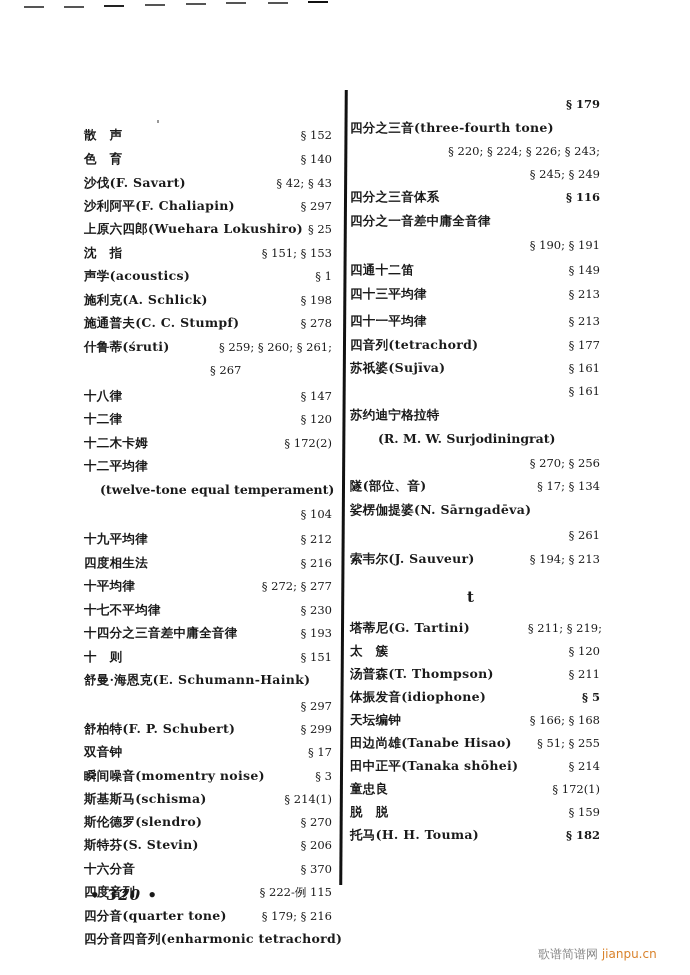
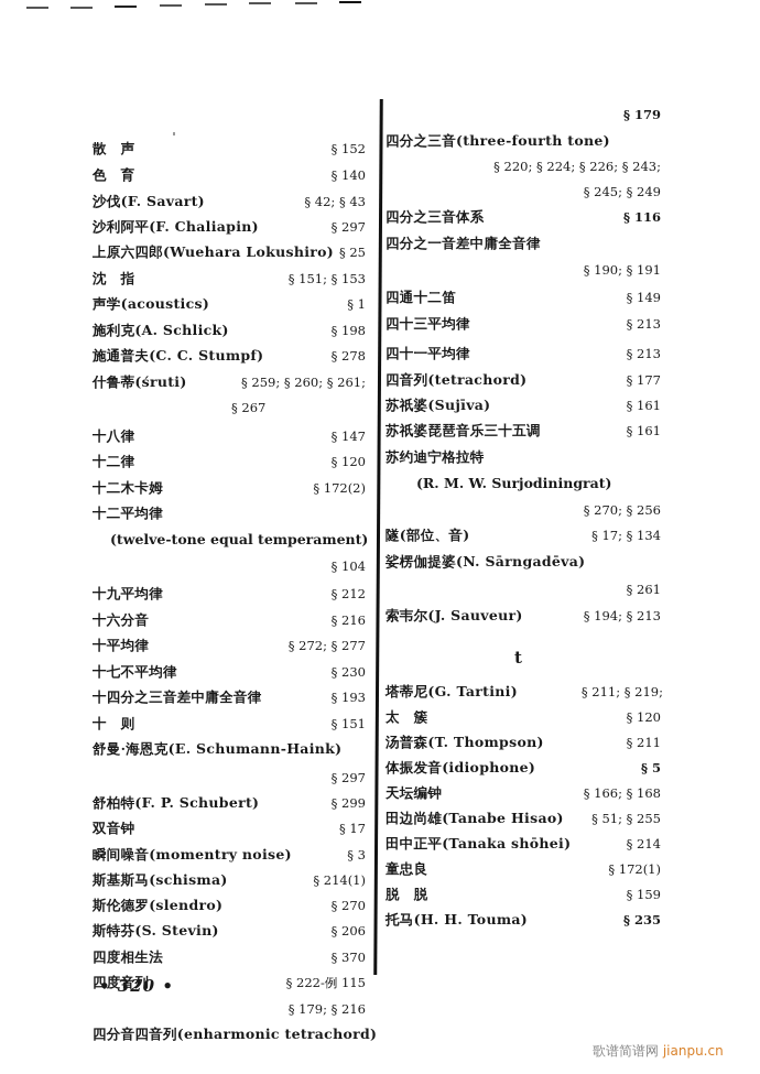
  散 声
  § 152
  色 育
  § 140
  沙伐(F. Savart)
  § 42; § 43
  沙利阿平(F. Chaliapin)
  § 297
  上原六四郎(Wuehara Lokushiro)
  § 25
  沈 指
  § 151; § 153
  声学(acoustics)
  § 1
  施利克(A. Schlick)
  § 198
  施通普夫(C. C. Stumpf)
  § 278
  什鲁蒂(śruti)
  § 259; § 260; § 261;
  § 267
  十八律
  § 147
  十二律
  § 120
  十二木卡姆
  § 172(2)
  十二平均律
  (twelve-tone equal temperament)
  § 104
  十九平均律
  § 212
- 四度相生法
+ 十六分音
  § 216
  十平均律
  § 272; § 277
  十七不平均律
  § 230
  十四分之三音差中庸全音律
  § 193
  十 则
  § 151
  舒曼·海恩克(E. Schumann-Haink)
  § 297
  舒柏特(F. P. Schubert)
  § 299
  双音钟
  § 17
  瞬间噪音(momentry noise)
  § 3
  斯基斯马(schisma)
  § 214(1)
  斯伦德罗(slendro)
  § 270
  斯特芬(S. Stevin)
  § 206
- 十六分音
+ 四度相生法
  § 370
  四度音列
  § 222-例 115
- 四分音(quarter tone)
  § 179; § 216
  四分音四音列(enharmonic tetrachord)
  § 179
  四分之三音(three-fourth tone)
  § 220; § 224; § 226; § 243;
  § 245; § 249
  四分之三音体系
  § 116
  四分之一音差中庸全音律
  § 190; § 191
  四通十二笛
  § 149
  四十三平均律
  § 213
  四十一平均律
  § 213
  四音列(tetrachord)
  § 177
  苏祇婆(Sujīva)
  § 161
+ 苏祇婆琵琶音乐三十五调
  § 161
  苏约迪宁格拉特
  (R. M. W. Surjodiningrat)
  § 270; § 256
  隧(部位、音)
  § 17; § 134
  娑楞伽提婆(N. Sārngadēva)
  § 261
  索韦尔(J. Sauveur)
  § 194; § 213
  t
  塔蒂尼(G. Tartini)
  § 211; § 219;
  太 簇
  § 120
  汤普森(T. Thompson)
  § 211
  体振发音(idiophone)
  § 5
  天坛编钟
  § 166; § 168
  田边尚雄(Tanabe Hisao)
  § 51; § 255
  田中正平(Tanaka shōhei)
  § 214
  童忠良
  § 172(1)
  脱 脱
  § 159
  托马(H. H. Touma)
- § 182
+ § 235
  • 320 •
  歌谱简谱网 jianpu.cn
